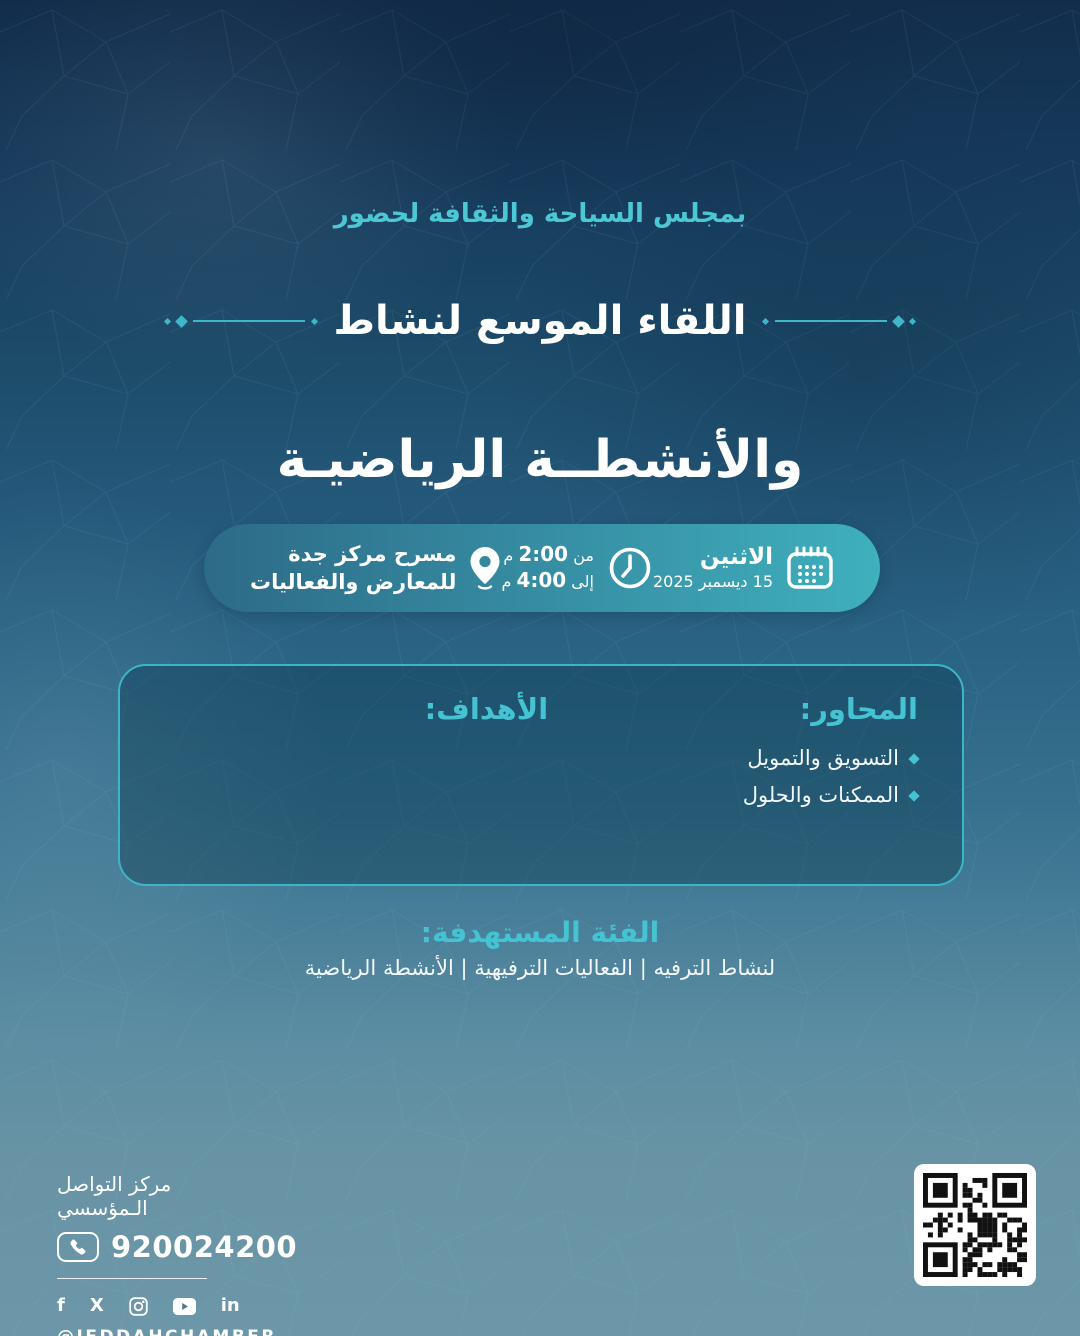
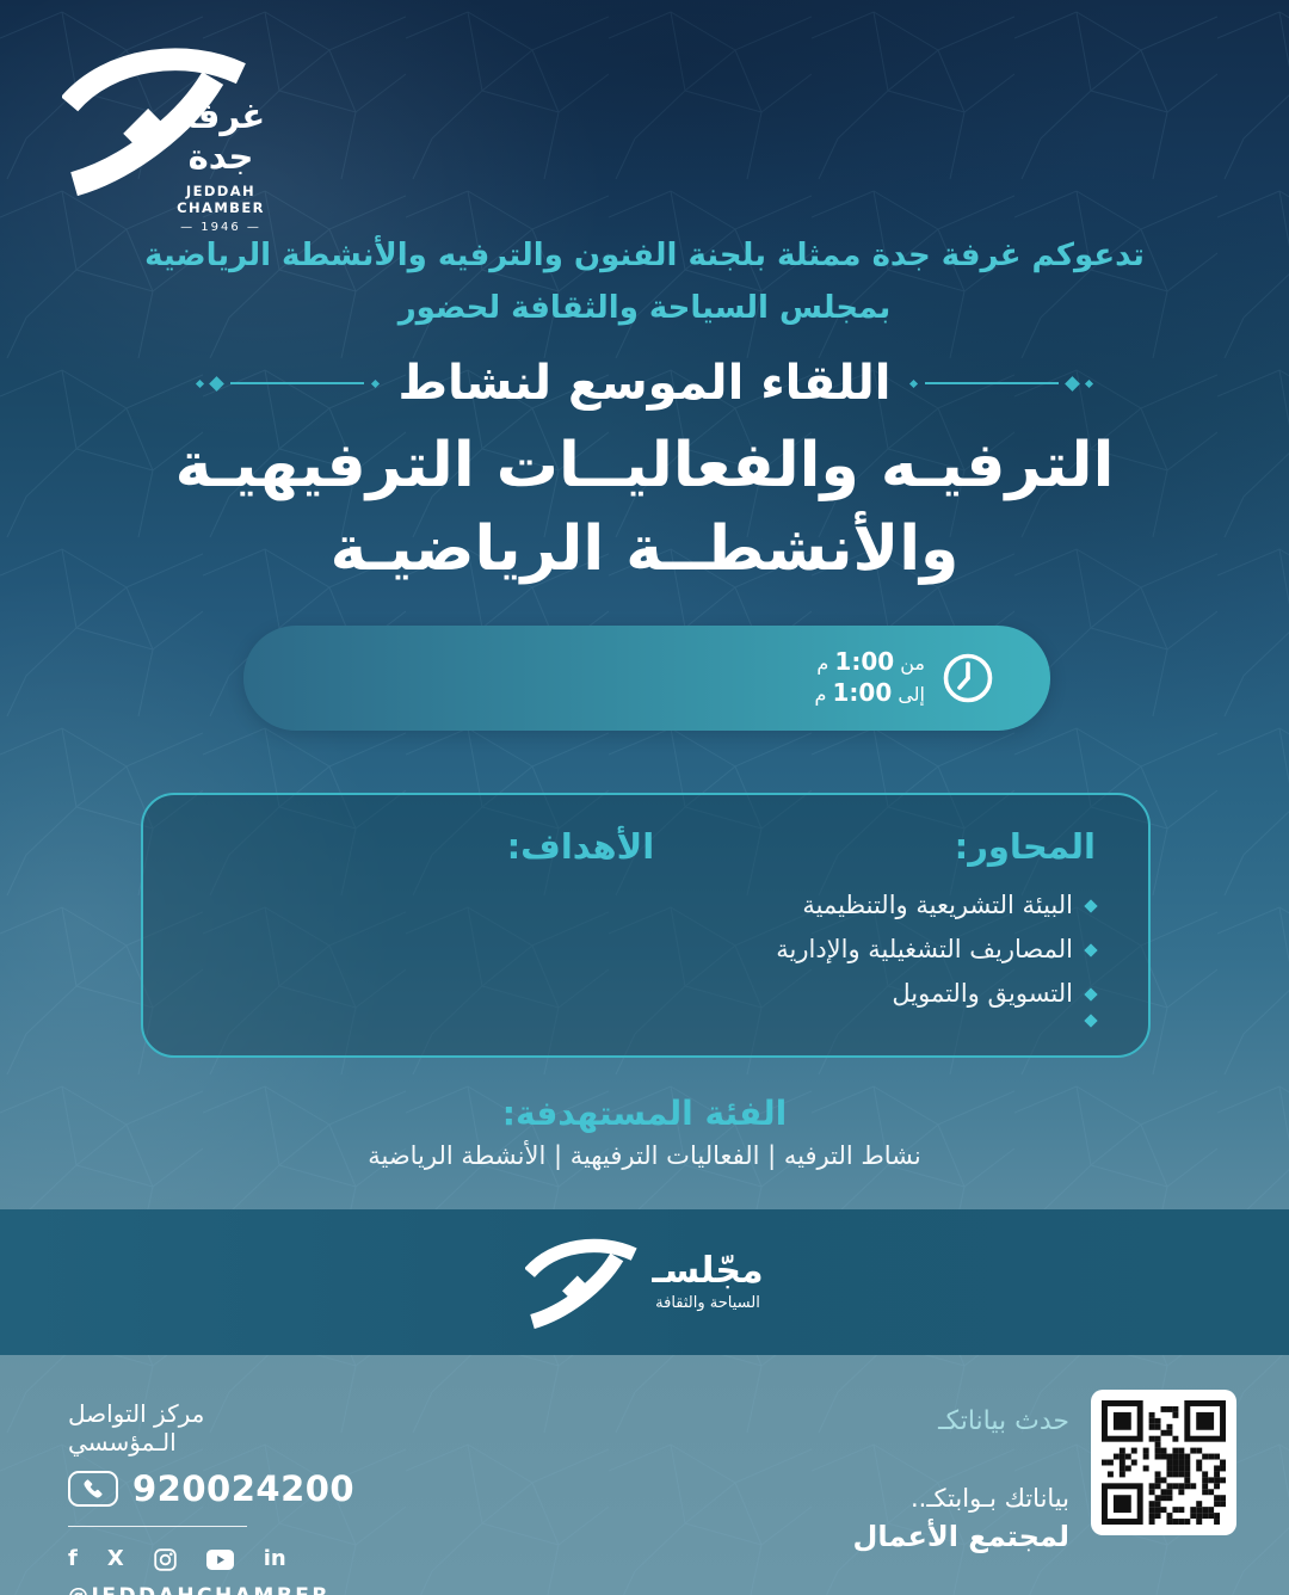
+ غرفة جدة
+ JEDDAH CHAMBER
+ — 1946 —
+ تدعوكم غرفة جدة ممثلة بلجنة الفنون والترفيه والأنشطة الرياضية
  بمجلس السياحة والثقافة لحضور
  اللقاء الموسع لنشاط
+ الترفيـه والفعاليــات الترفيهيـة
  والأنشطــة الرياضيـة
- الاثنين
- 15 ديسمبر 2025
- من 2:00 م
+ من 1:00 م
- إلى 4:00 م
+ إلى 1:00 م
- مسرح مركز جدة
- للمعارض والفعاليات
  المحاور:
+ البيئة التشريعية والتنظيمية
+ المصاريف التشغيلية والإدارية
  التسويق والتمويل
- الممكنات والحلول
  الأهداف:
  الفئة المستهدفة:
- لنشاط الترفيه | الفعاليات الترفيهية | الأنشطة الرياضية
+ نشاط الترفيه | الفعاليات الترفيهية | الأنشطة الرياضية
+ مجّلسـ
+ السياحة والثقافة
  مركز التواصل الـمؤسسي
  920024200
  f
  X
  in
+ حدث بياناتكـ
+ بياناتك بـوابتكـ..
+ لمجتمع الأعمال
